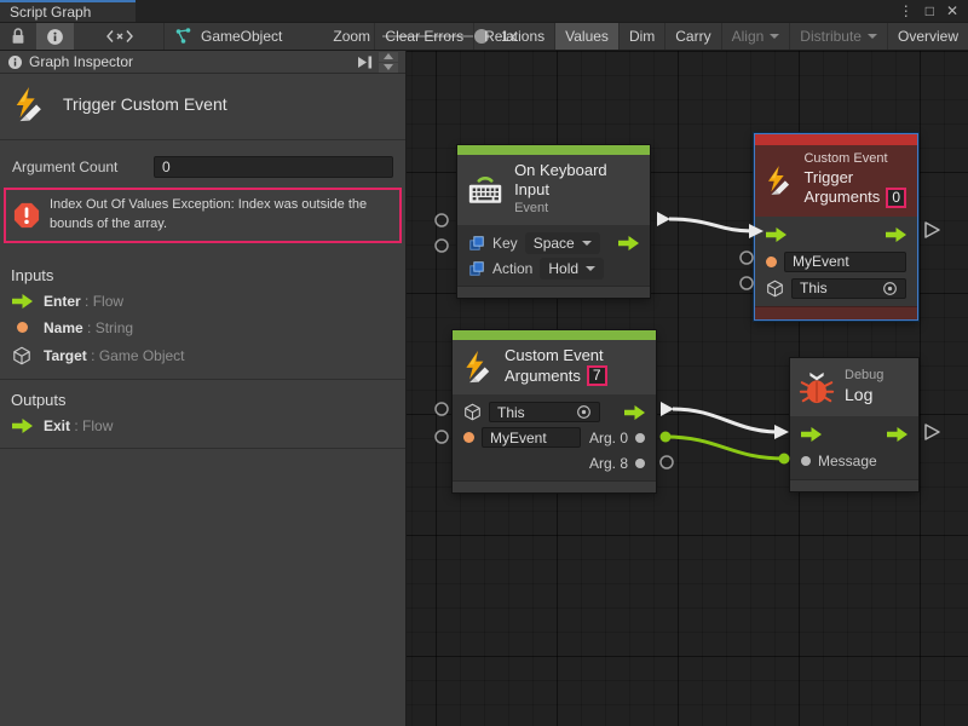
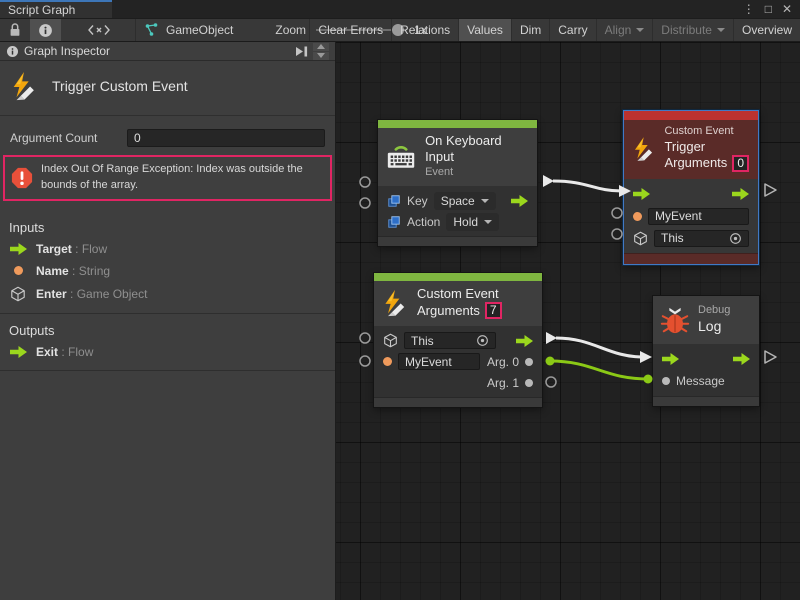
  Script Graph
  ⋮
  □
  ✕
  GameObject
  Zoom
  1x
  Clear Errors
  Relations
  Values
  Dim
  Carry
  Align
  Distribute
  Overview
  Graph Inspector
  Trigger Custom Event
  Argument Count
  0
- Index Out Of Values Exception: Index was outside the bounds of the array.
+ Index Out Of Range Exception: Index was outside the bounds of the array.
  Inputs
- Enter : Flow
+ Target : Flow
  Name : String
- Target : Game Object
+ Enter : Game Object
  Outputs
  Exit : Flow
  On Keyboard Input
  Event
  Key
  Space
  Action
  Hold
  Custom Event
  Trigger
  Arguments
  0
  MyEvent
  This
  Custom Event
  Arguments
  7
  This
  MyEvent
  Arg. 0
- Arg. 8
+ Arg. 1
  Debug
  Log
  Message
